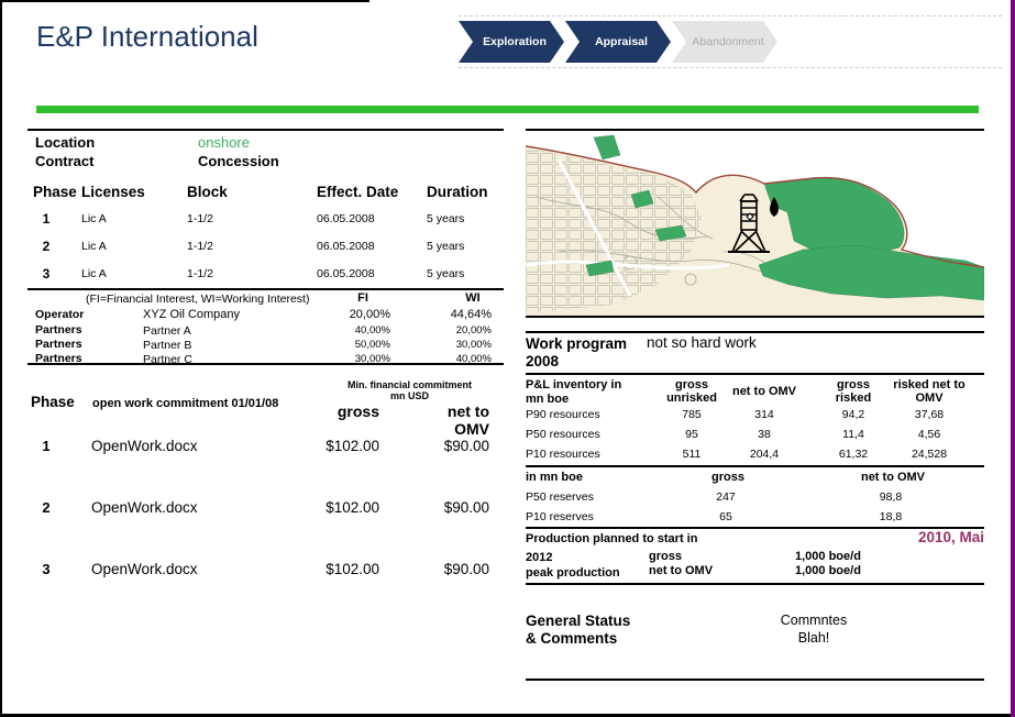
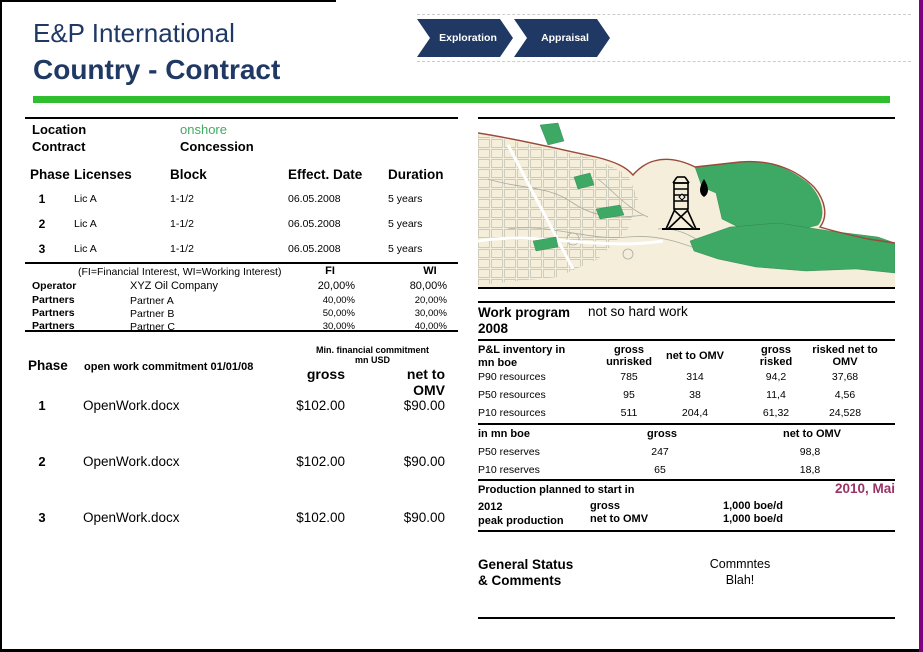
  E&P International
+ Country - Contract
  Exploration
  Appraisal
- Abandonment
  Location
  onshore
  Contract
  Concession
  Phase
  Licenses
  Block
  Effect. Date
  Duration
  1
  Lic A
  1-1/2
  06.05.2008
  5 years
  2
  Lic A
  1-1/2
  06.05.2008
  5 years
  3
  Lic A
  1-1/2
  06.05.2008
  5 years
  (FI=Financial Interest, WI=Working Interest)
  FI
  WI
  Operator
  XYZ Oil Company
  20,00%
- 44,64%
+ 80,00%
  Partners
  Partner A
  40,00%
  20,00%
  Partners
  Partner B
  50,00%
  30,00%
  Partners
  Partner C
  30,00%
  40,00%
  Min. financial commitment
  mn USD
  Phase
  open work commitment 01/01/08
  gross
  net to OMV
  1
  OpenWork.docx
  $102.00
  $90.00
  2
  OpenWork.docx
  $102.00
  $90.00
  3
  OpenWork.docx
  $102.00
  $90.00
  Work program
  2008
  not so hard work
  P&L inventory in
  mn boe
  gross unrisked
  net to OMV
  gross risked
  risked net to OMV
  P90 resources
  785
  314
  94,2
  37,68
  P50 resources
  95
  38
  11,4
  4,56
  P10 resources
  511
  204,4
  61,32
  24,528
  in mn boe
  gross
  net to OMV
  P50 reserves
  247
  98,8
  P10 reserves
  65
  18,8
  Production planned to start in
  2010, Mai
  2012
  peak production
  gross
  net to OMV
  1,000 boe/d
  1,000 boe/d
  General Status
  & Comments
  Commntes
  Blah!
